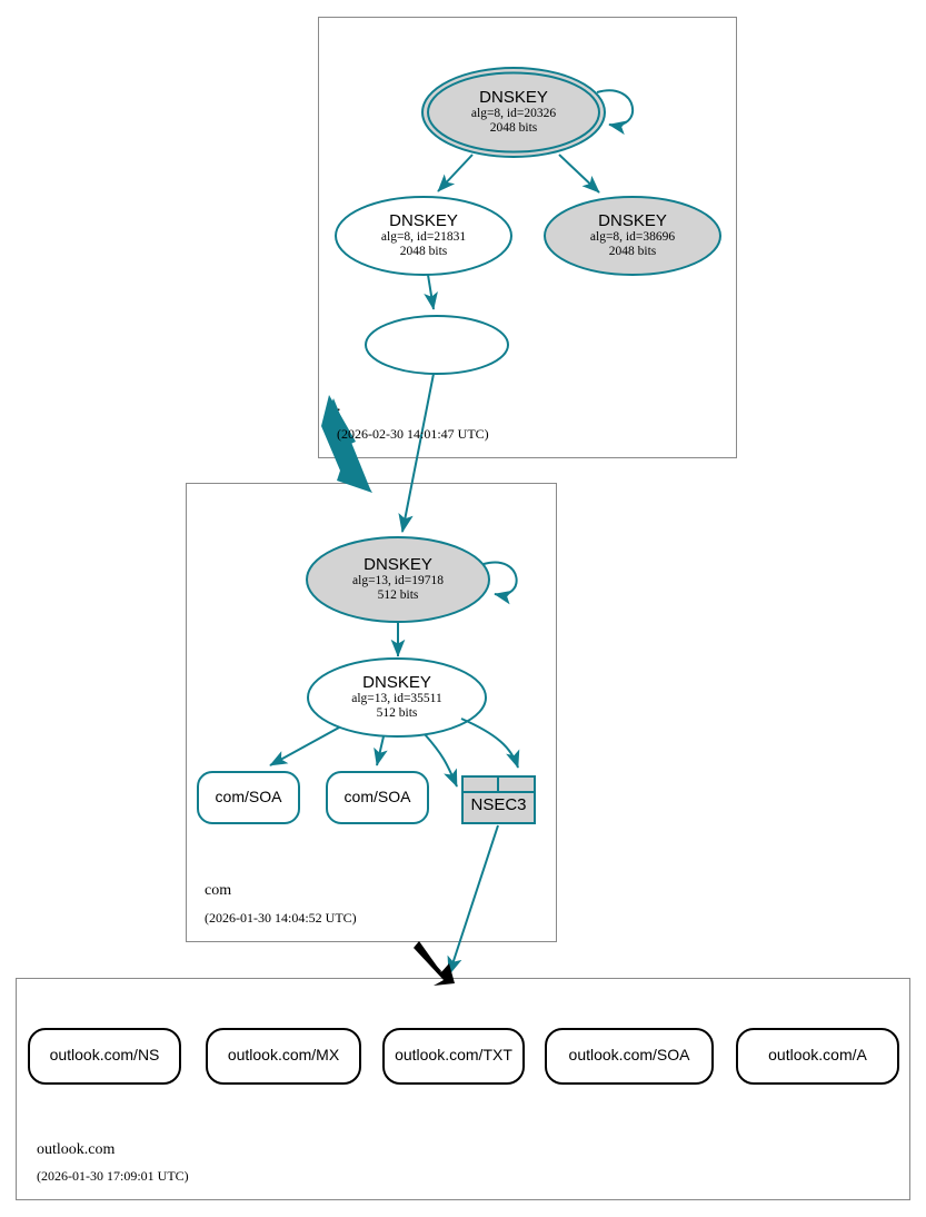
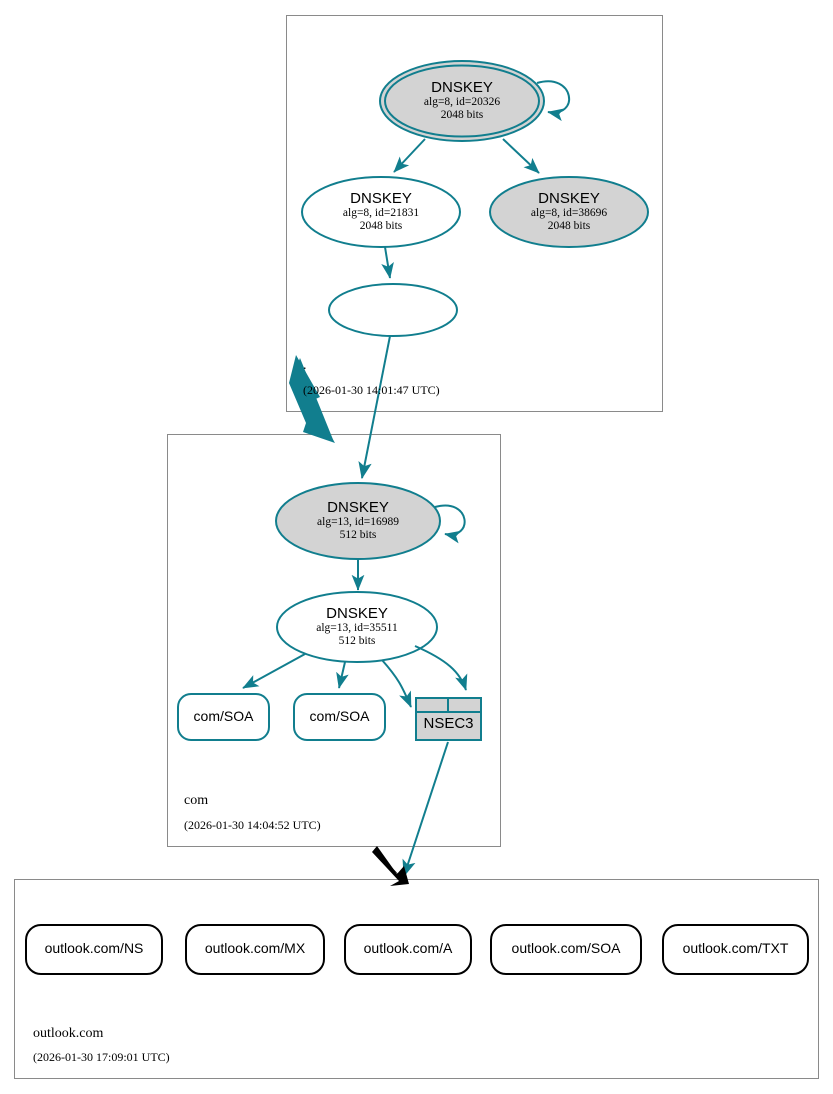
  DNSKEY
  alg=8, id=20326
  2048 bits
  DNSKEY
  alg=8, id=21831
  2048 bits
  DNSKEY
  alg=8, id=38696
  2048 bits
  DNSKEY
- alg=13, id=19718
+ alg=13, id=16989
  512 bits
  DNSKEY
  alg=13, id=35511
  512 bits
  com/SOA
  com/SOA
  NSEC3
  outlook.com/NS
  outlook.com/MX
- outlook.com/TXT
+ outlook.com/A
  outlook.com/SOA
- outlook.com/A
+ outlook.com/TXT
  .
- (2026-02-30 14:01:47 UTC)
+ (2026-01-30 14:01:47 UTC)
  com
  (2026-01-30 14:04:52 UTC)
  outlook.com
  (2026-01-30 17:09:01 UTC)
